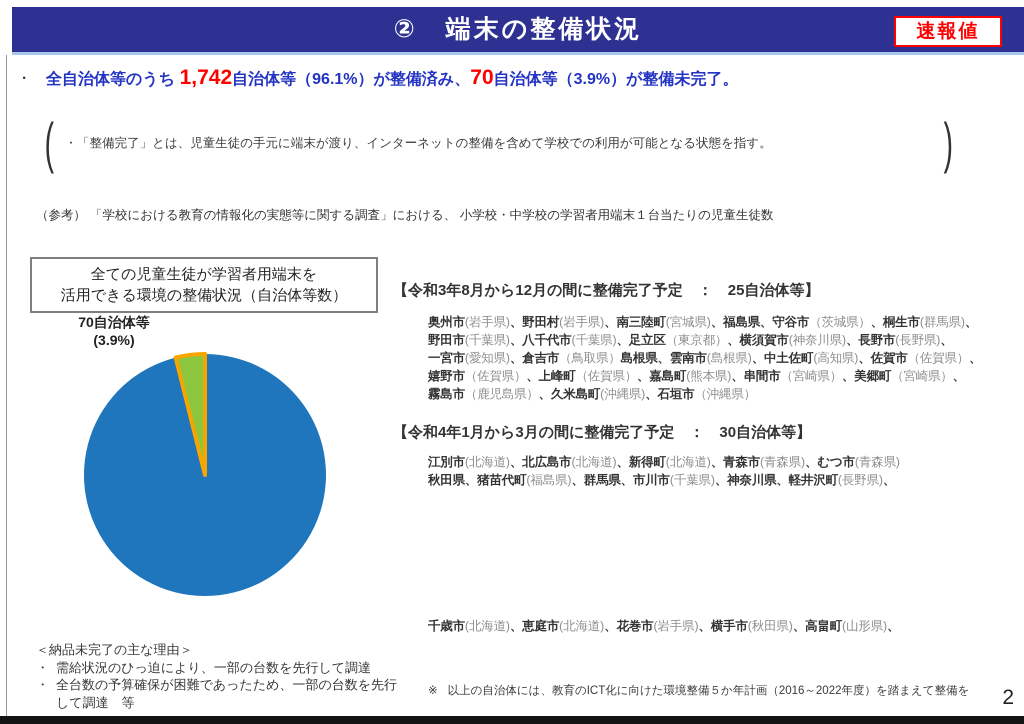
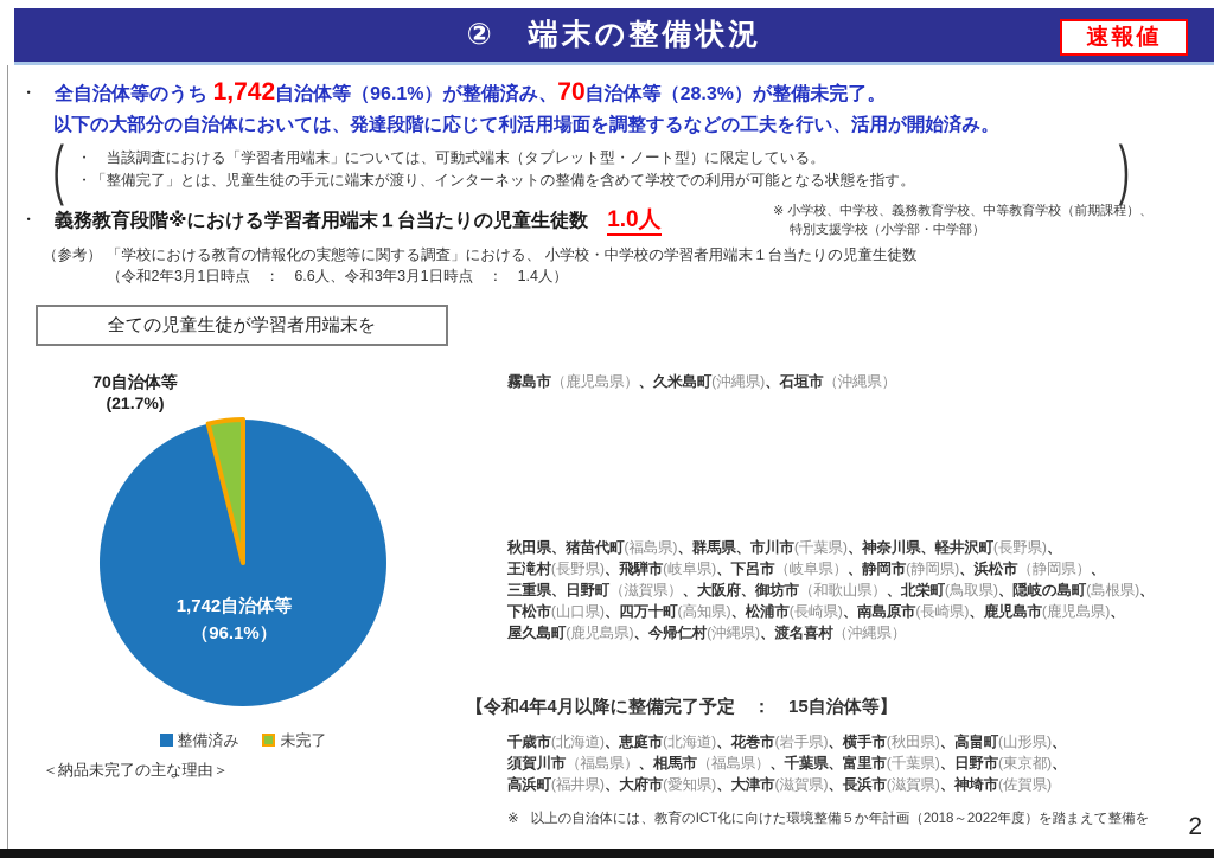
  ② 端末の整備状況
  速報値
- ・ 全自治体等のうち 1,742自治体等（96.1%）が整備済み、70自治体等（3.9%）が整備未完了。
+ ・ 全自治体等のうち 1,742自治体等（96.1%）が整備済み、70自治体等（28.3%）が整備未完了。
+ 以下の大部分の自治体においては、発達段階に応じて利活用場面を調整するなどの工夫を行い、活用が開始済み。
  (
+ ・ 当該調査における「学習者用端末」については、可動式端末（タブレット型・ノート型）に限定している。
  ・「整備完了」とは、児童生徒の手元に端末が渡り、インターネットの整備を含めて学校での利用が可能となる状態を指す。
  )
+ ・ 義務教育段階※における学習者用端末１台当たりの児童生徒数 1.0人
+ ※ 小学校、中学校、義務教育学校、中等教育学校（前期課程）、
+ 特別支援学校（小学部・中学部）
  （参考）
  「学校における教育の情報化の実態等に関する調査」における、 小学校・中学校の学習者用端末１台当たりの児童生徒数
+ （令和2年3月1日時点 ： 6.6人、令和3年3月1日時点 ： 1.4人）
  全ての児童生徒が学習者用端末を
- 活用できる環境の整備状況（自治体等数）
  70自治体等
- (3.9%)
+ (21.7%)
+ 1,742自治体等
+ （96.1%）
+ 整備済み 未完了
  ＜納品未完了の主な理由＞
- 需給状況のひっ迫により、一部の台数を先行して調達
- 全台数の予算確保が困難であったため、一部の台数を先行して調達 等
- 【令和3年8月から12月の間に整備完了予定 ： 25自治体等】
- 奥州市(岩手県)、野田村(岩手県)、南三陸町(宮城県)、福島県、守谷市（茨城県）、桐生市(群馬県)、
- 野田市(千葉県)、八千代市(千葉県)、足立区（東京都）、横須賀市(神奈川県)、長野市(長野県)、
- 一宮市(愛知県)、倉吉市（鳥取県）島根県、雲南市(島根県)、中土佐町(高知県)、佐賀市（佐賀県）、
- 嬉野市（佐賀県）、上峰町（佐賀県）、嘉島町(熊本県)、串間市（宮崎県）、美郷町（宮崎県）、
  霧島市（鹿児島県）、久米島町(沖縄県)、石垣市（沖縄県）
- 【令和4年1月から3月の間に整備完了予定 ： 30自治体等】
- 江別市(北海道)、北広島市(北海道)、新得町(北海道)、青森市(青森県)、むつ市(青森県)
  秋田県、猪苗代町(福島県)、群馬県、市川市(千葉県)、神奈川県、軽井沢町(長野県)、
+ 王滝村(長野県)、飛騨市(岐阜県)、下呂市（岐阜県）、静岡市(静岡県)、浜松市（静岡県）、
+ 三重県、日野町（滋賀県）、大阪府、御坊市（和歌山県）、北栄町(鳥取県)、隠岐の島町(島根県)、
+ 下松市(山口県)、四万十町(高知県)、松浦市(長崎県)、南島原市(長崎県)、鹿児島市(鹿児島県)、
+ 屋久島町(鹿児島県)、今帰仁村(沖縄県)、渡名喜村（沖縄県）
+ 【令和4年4月以降に整備完了予定 ： 15自治体等】
  千歳市(北海道)、恵庭市(北海道)、花巻市(岩手県)、横手市(秋田県)、高畠町(山形県)、
+ 須賀川市（福島県）、相馬市（福島県）、千葉県、富里市(千葉県)、日野市(東京都)、
+ 高浜町(福井県)、大府市(愛知県)、大津市(滋賀県)、長浜市(滋賀県)、神埼市(佐賀県)
  ※
- 以上の自治体には、教育のICT化に向けた環境整備５か年計画（2016～2022年度）を踏まえて整備を
+ 以上の自治体には、教育のICT化に向けた環境整備５か年計画（2018～2022年度）を踏まえて整備を
  2
